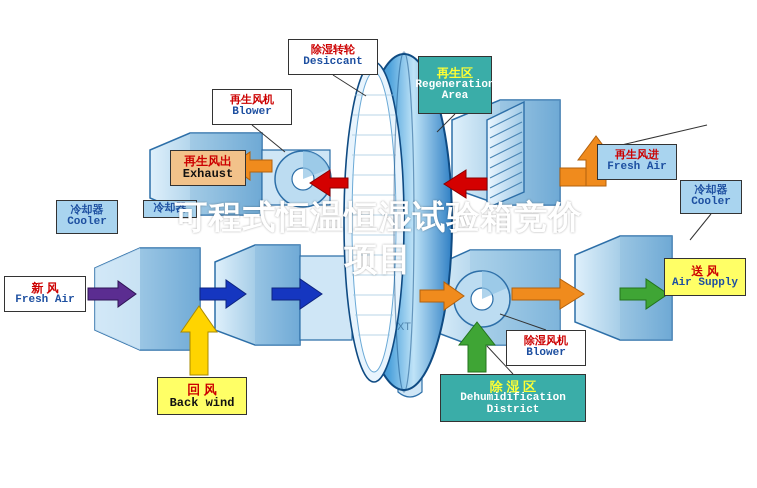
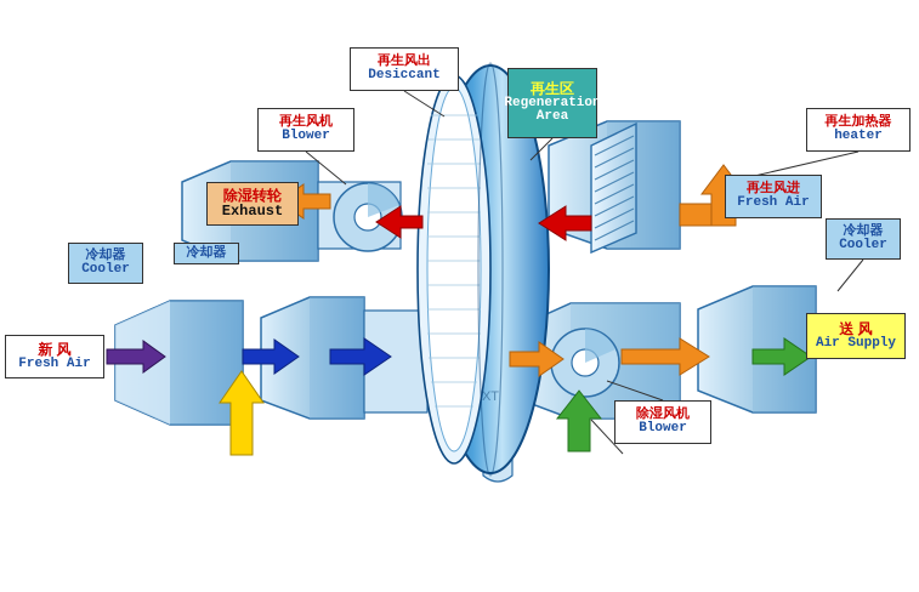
  XT
- 除湿转轮
+ 再生风出
  Desiccant
  再生区
  Regeneration Area
  再生风机
  Blower
+ 再生加热器
+ heater
- 再生风出
+ 除湿转轮
  Exhaust
  再生风进
  Fresh Air
  冷却器
  Cooler
  冷却器
  冷却器
  Cooler
  新 风
  Fresh Air
  送 风
  Air Supply
  除湿风机
  Blower
- 回 风
- Back wind
- 除 湿 区
- Dehumidification District
- 可程式恒温恒湿试验箱竞价
- 项目
